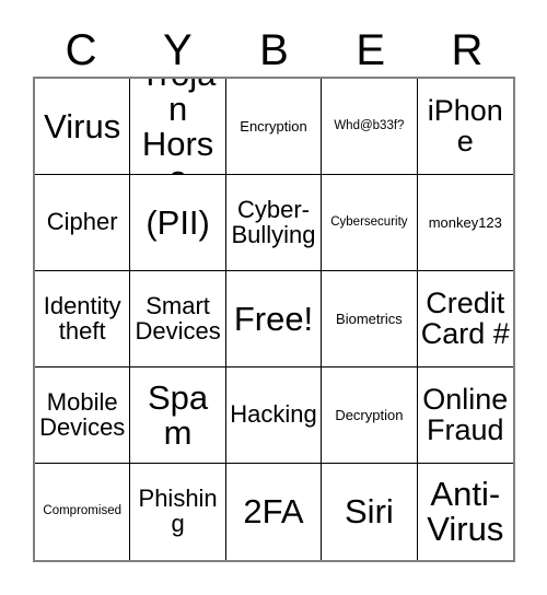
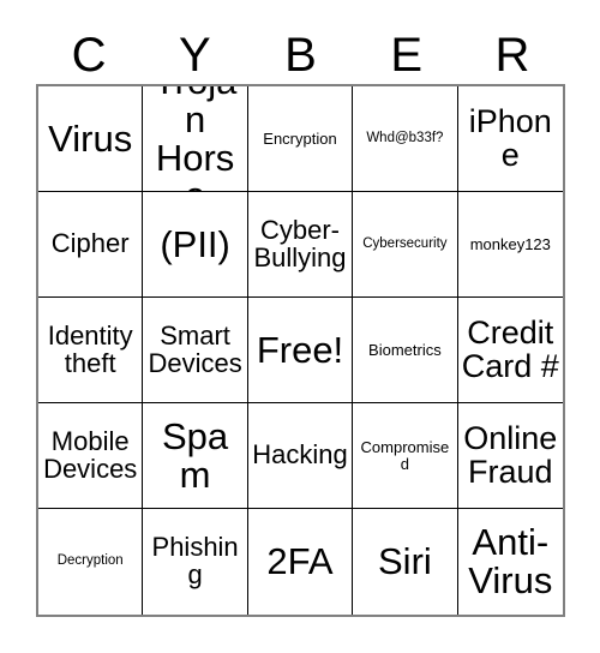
  C
  Y
  B
  E
  R
  Virus
  Encryption
  Whd@b33f?
  iPhone
  Cipher
  (PII)
  Cyber-Bullying
  Cybersecurity
  monkey123
  Identity theft
  Smart Devices
  Free!
  Biometrics
  Credit Card #
  Mobile Devices
  Spam
  Hacking
- Decryption
+ Compromised
  Online Fraud
- Compromised
+ Decryption
  Phishing
  2FA
  Siri
  Anti-Virus
